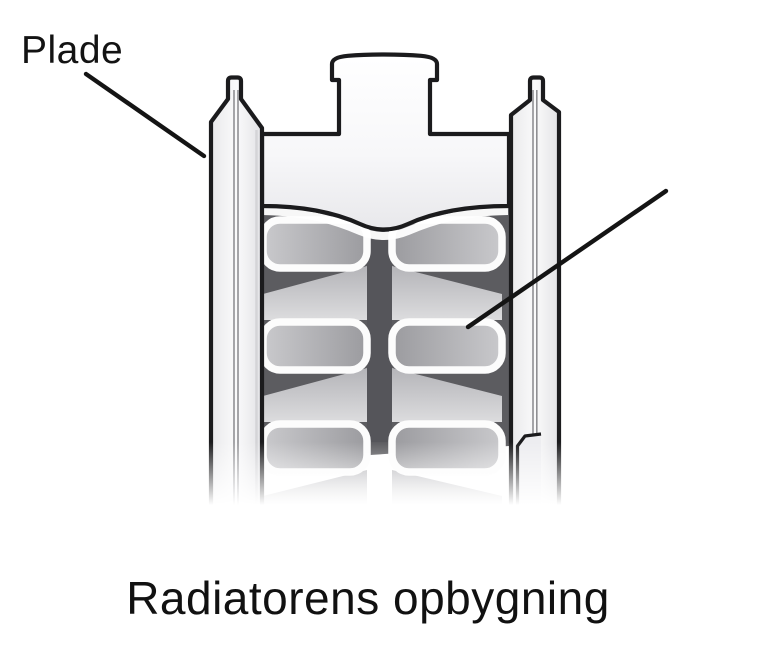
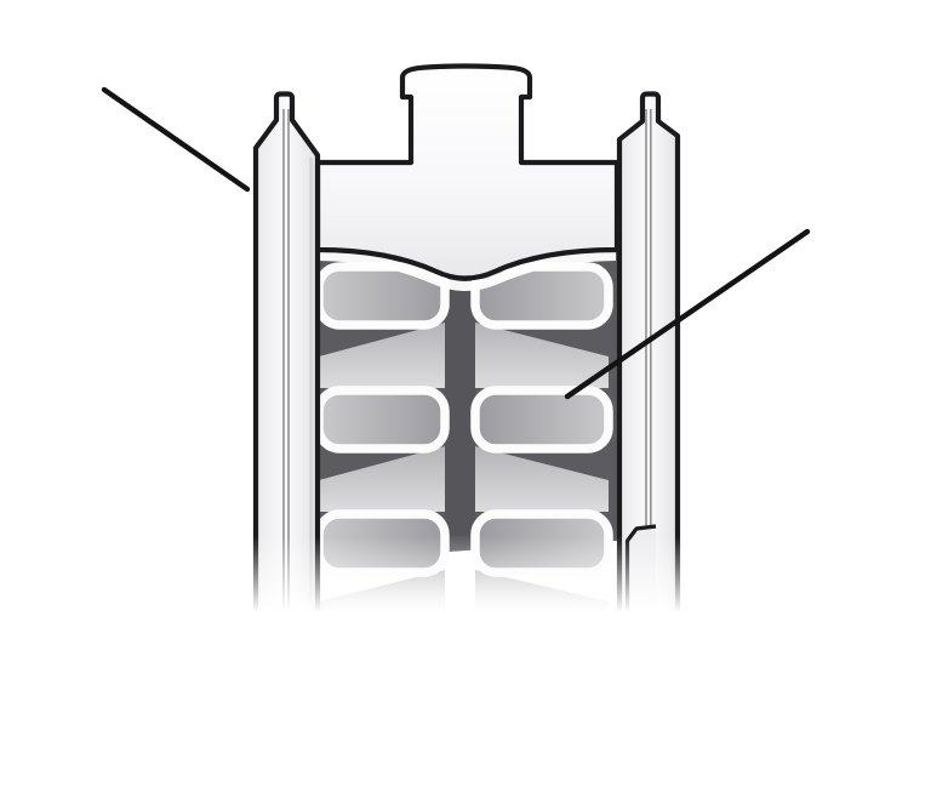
- Plade
- Radiatorens opbygning
